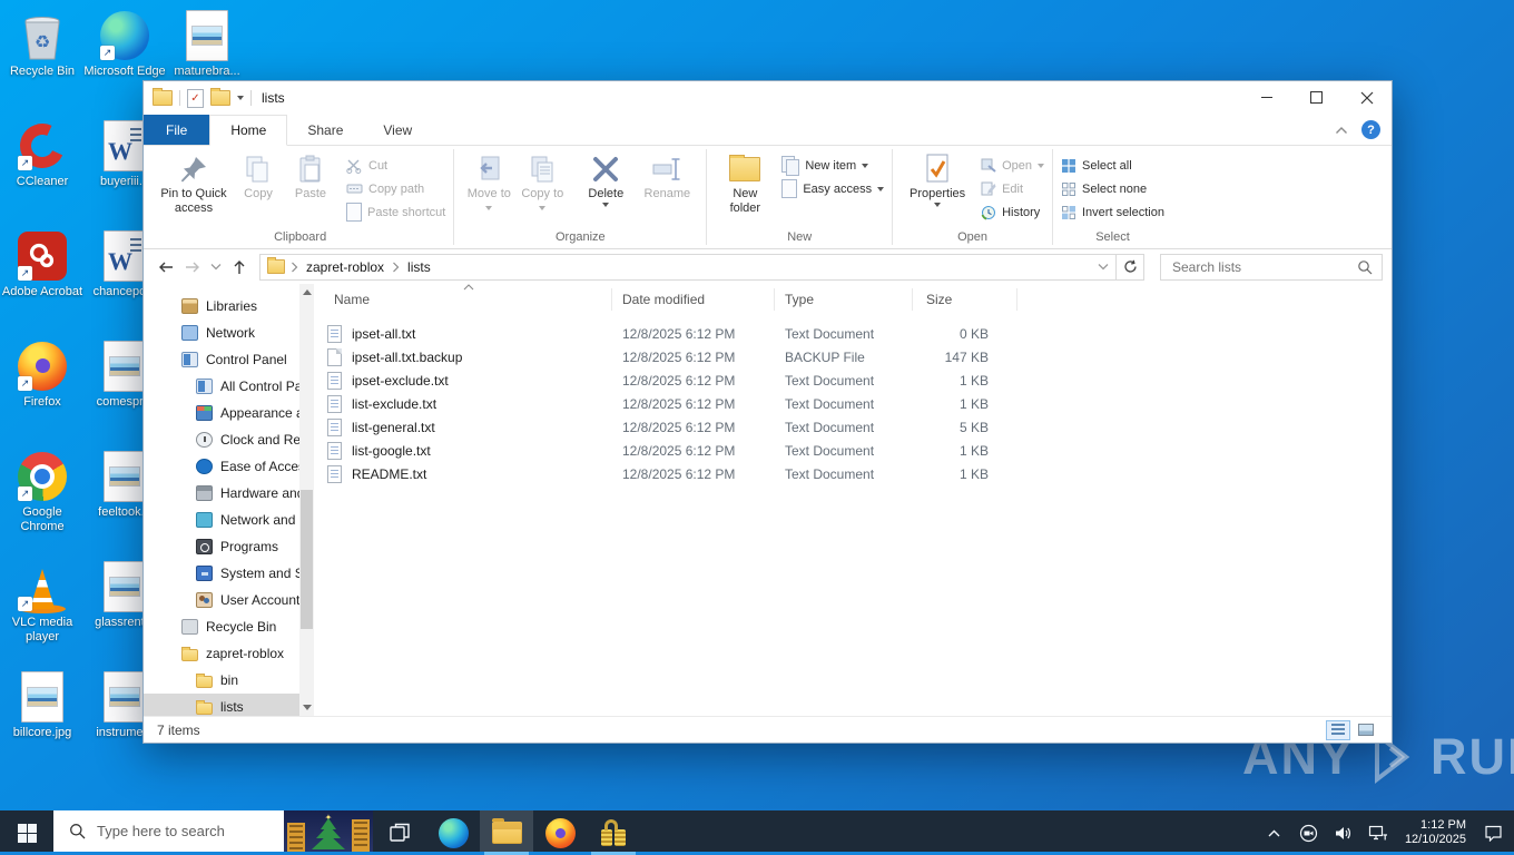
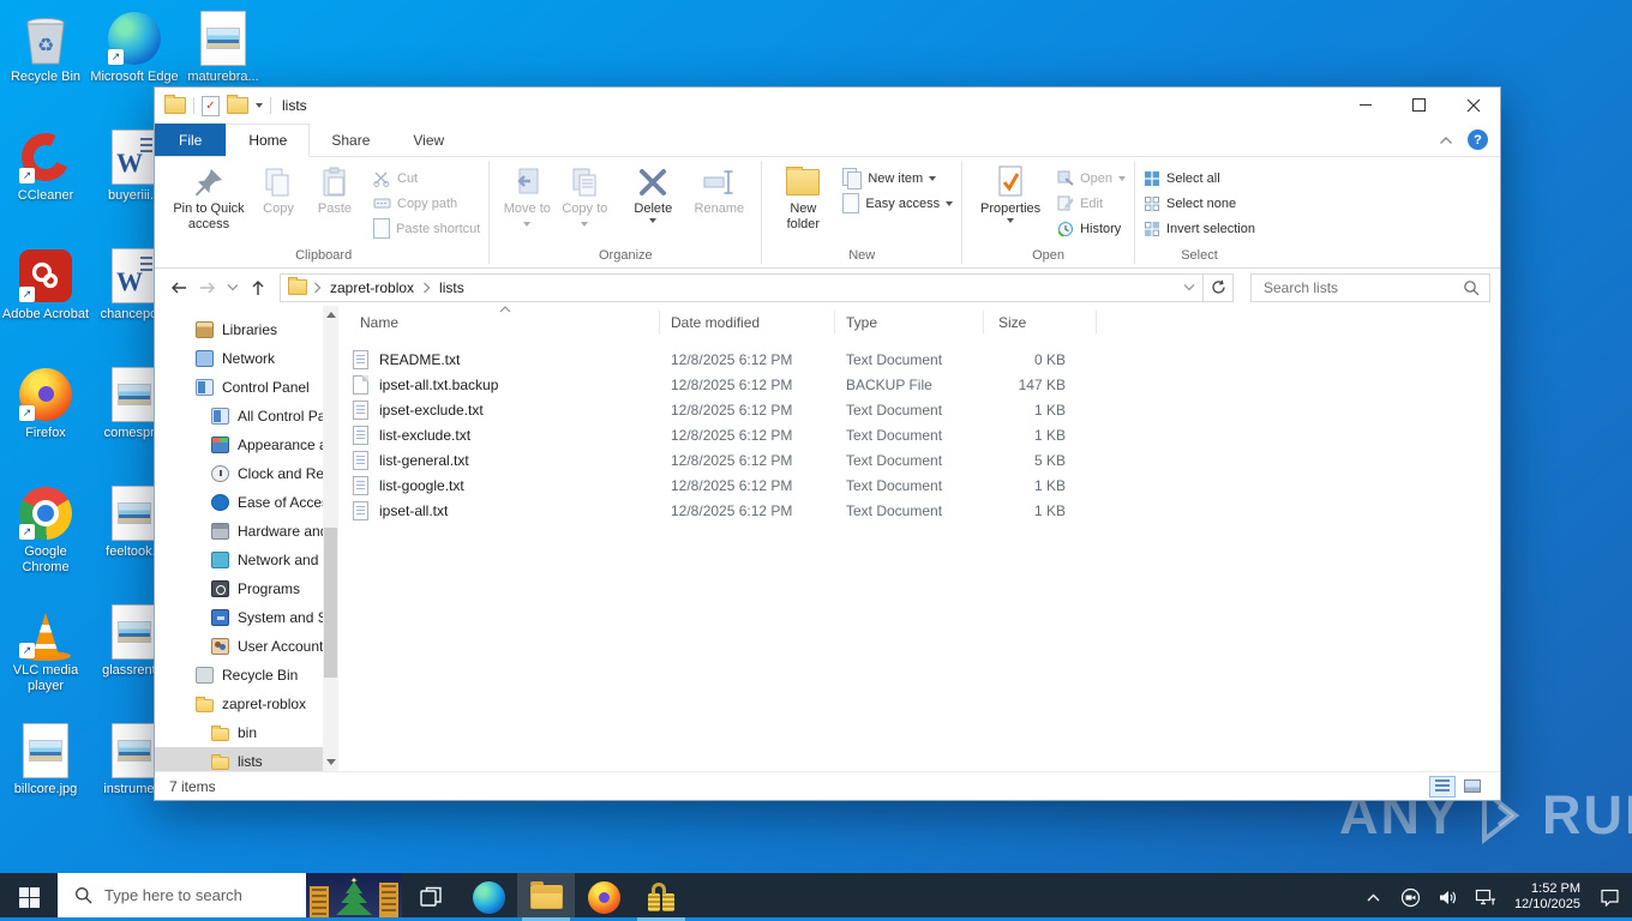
  ♻
  Recycle Bin
  Microsoft Edge
  maturebra...
  CCleaner
  W
  buyeriii.
  Adobe Acrobat
  W
  Firefox
  comespr
  Google Chrome
  feeltook
  VLC media player
  billcore.jpg
  instrume
  ANY
  lists
  File
  Home
  Share
  View
  Pin to Quick access
  Copy
  Paste
  Cut
  Copy path
  Paste shortcut
  Clipboard
  Move to
  Copy to
  Delete
  Rename
  Organize
  New folder
  New item
  Easy access
  New
  Properties
  Open
  Edit
  History
  Open
  Select all
  Select none
  Invert selection
  Select
  zapret-roblox
  lists
  Search lists
  Libraries
  Network
  Control Panel
  All Control P
  Appearance
  Clock and Re
  Ease of Acce
  Hardware an
  Network and
  Programs
  System and
  User Account
  Recycle Bin
  zapret-roblox
  bin
  lists
  Name
  Date modified
  Type
  Size
- ipset-all.txt
+ README.txt
  12/8/2025 6:12 PM
  Text Document
  0 KB
  ipset-all.txt.backup
  12/8/2025 6:12 PM
  BACKUP File
  147 KB
  ipset-exclude.txt
  12/8/2025 6:12 PM
  Text Document
  1 KB
  list-exclude.txt
  12/8/2025 6:12 PM
  Text Document
  1 KB
  list-general.txt
  12/8/2025 6:12 PM
  Text Document
  5 KB
  list-google.txt
  12/8/2025 6:12 PM
  Text Document
  1 KB
- README.txt
+ ipset-all.txt
  12/8/2025 6:12 PM
  Text Document
  1 KB
  7 items
  Type here to search
- 1:12 PM
+ 1:52 PM
  12/10/2025
